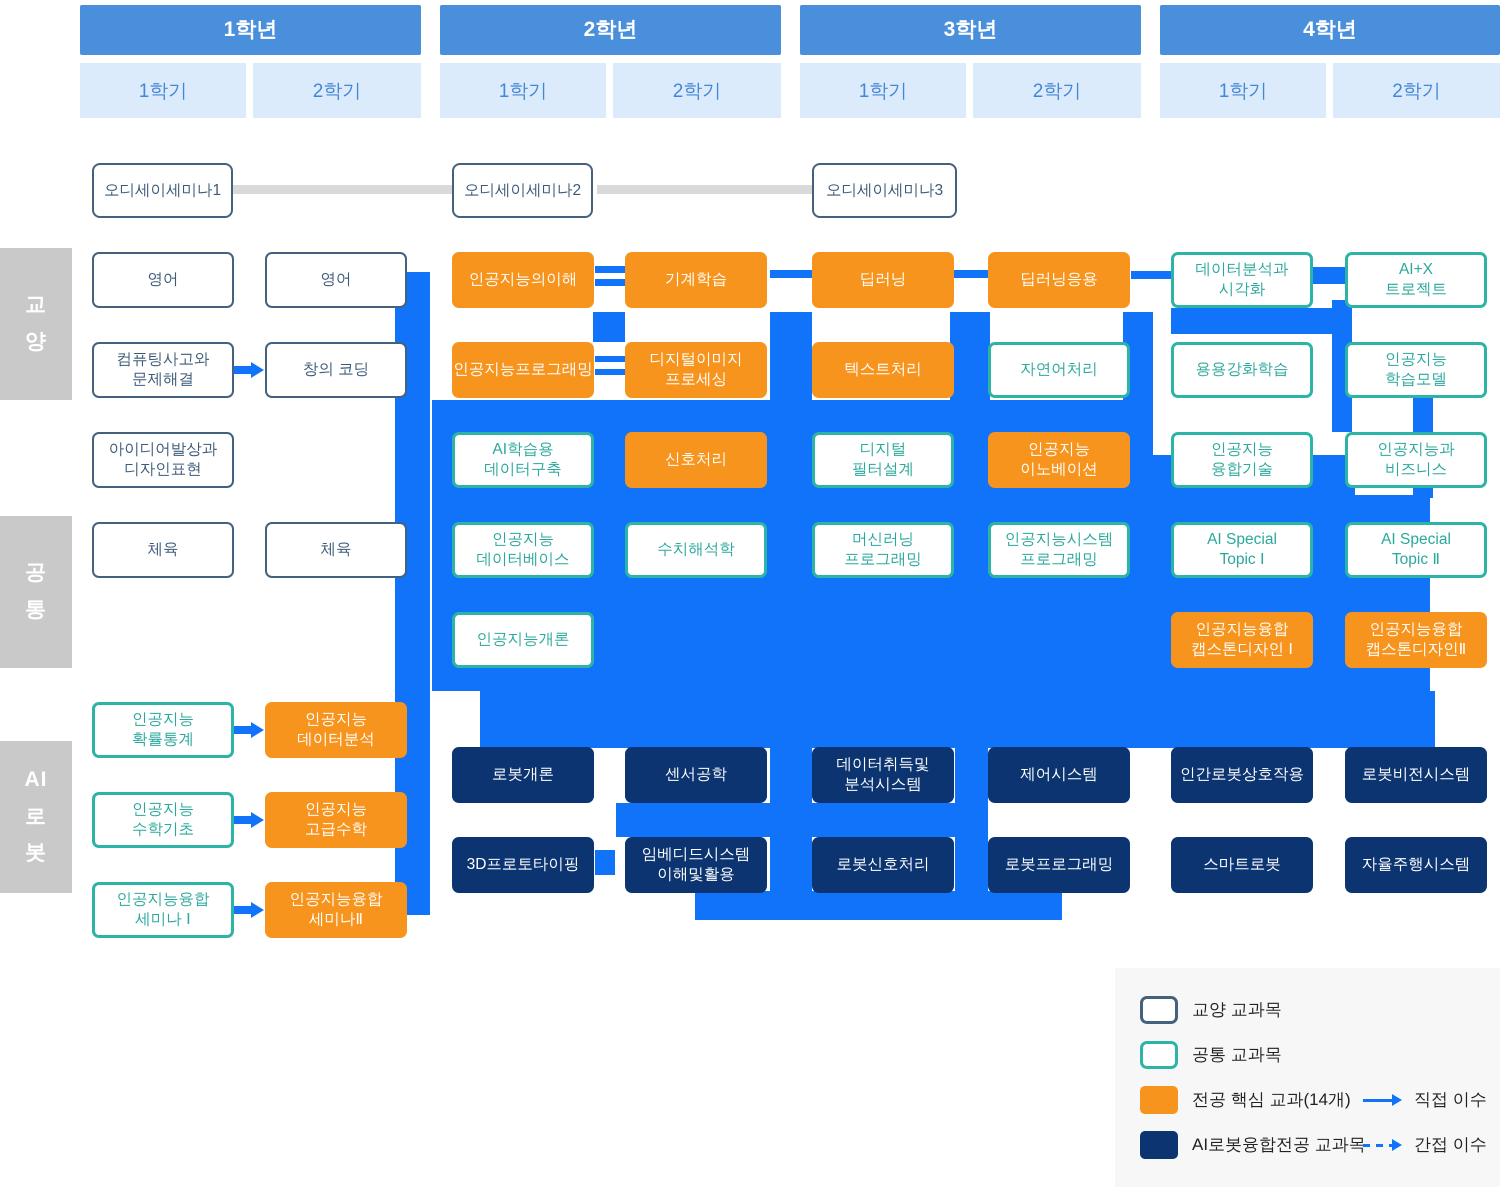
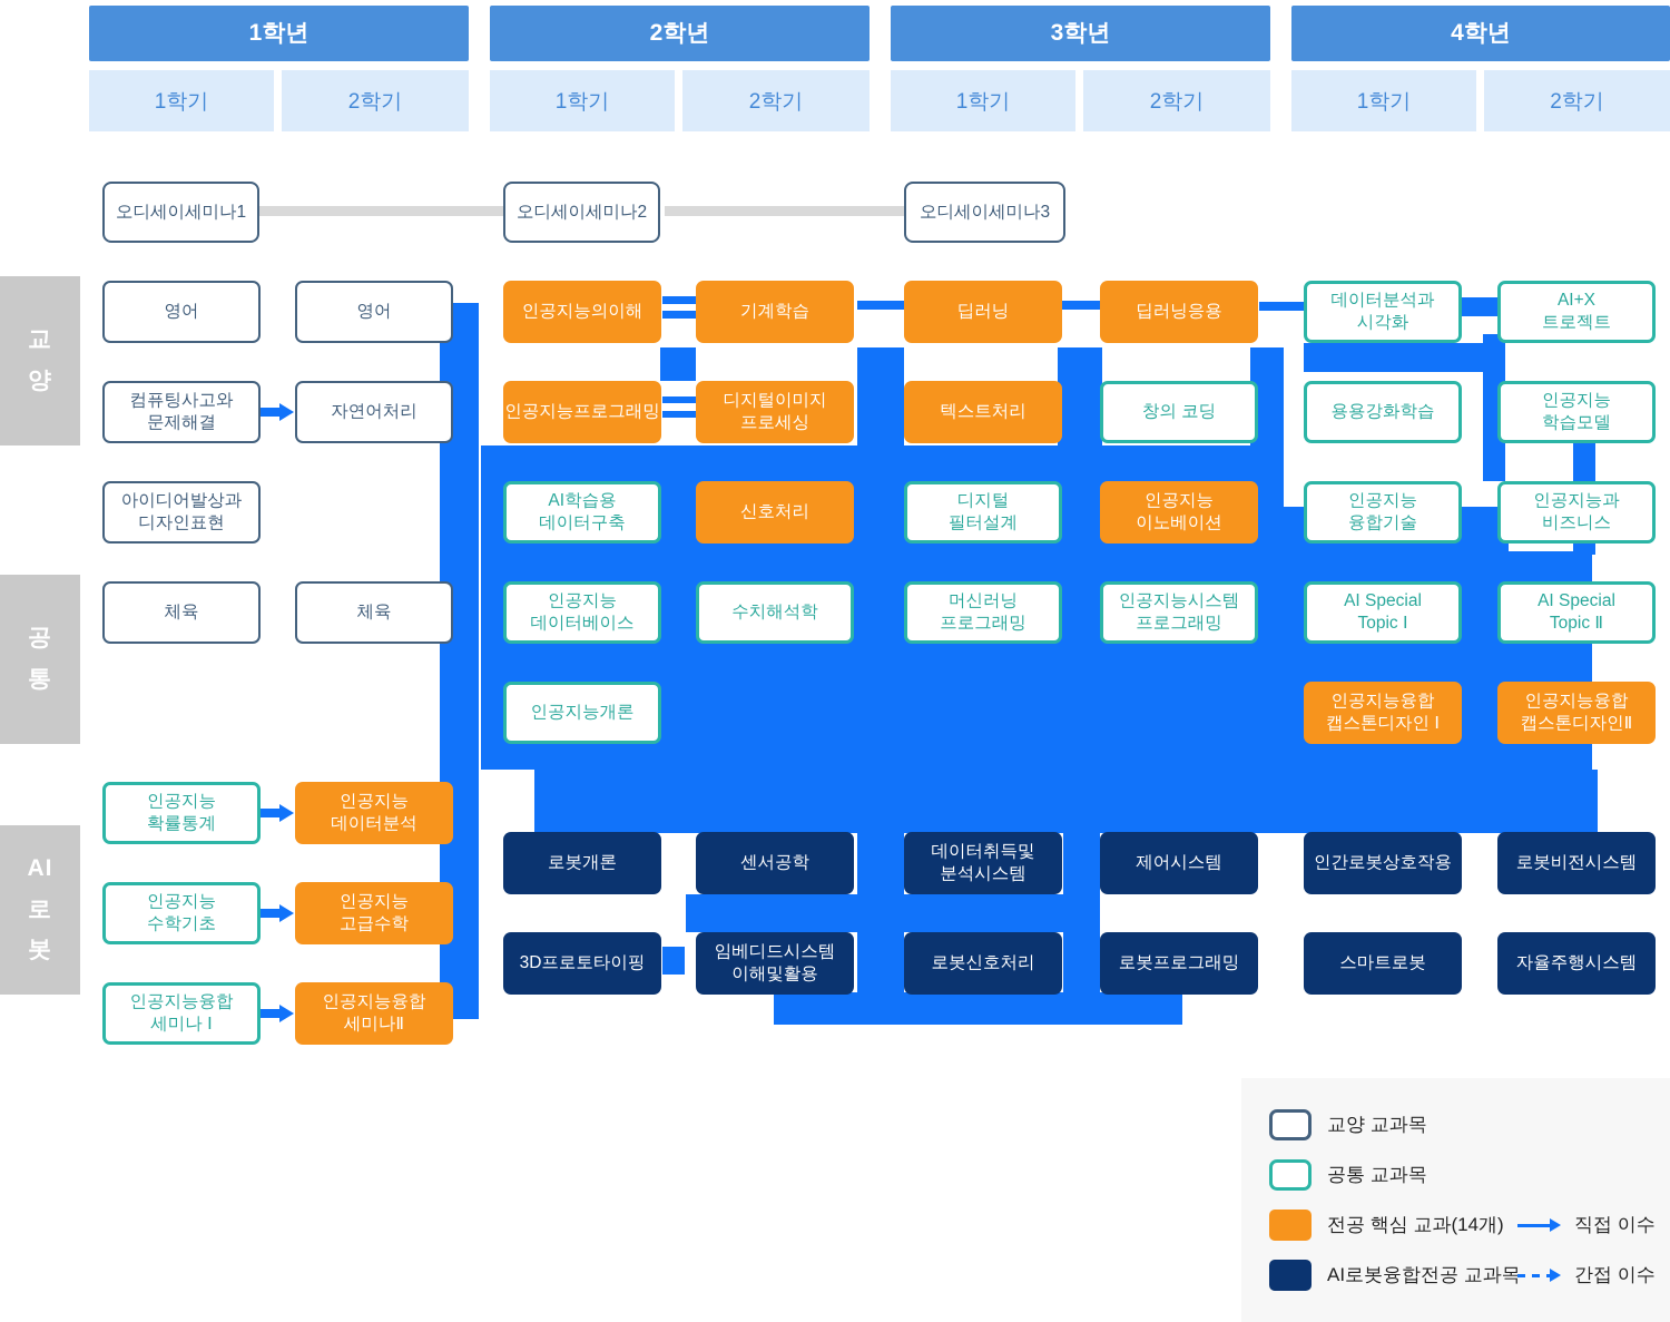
  1학년
  1학기
  2학기
  2학년
  1학기
  2학기
  3학년
  1학기
  2학기
  4학년
  1학기
  2학기
  교
  양
  공
  통
  AI
  로
  봇
  오디세이세미나1
  오디세이세미나2
  오디세이세미나3
  영어
  영어
  컴퓨팅사고와
  문제해결
- 창의 코딩
+ 자연어처리
  아이디어발상과
  디자인표현
  체육
  체육
  인공지능의이해
  기계학습
  딥러닝
  딥러닝응용
  인공지능프로그래밍
  디지털이미지
  프로세싱
  텍스트처리
  신호처리
  인공지능
  이노베이션
  인공지능융합
  캡스톤디자인 Ⅰ
  인공지능융합
  캡스톤디자인Ⅱ
  인공지능
  데이터분석
  인공지능
  고급수학
  인공지능융합
  세미나Ⅱ
  AI학습용
  데이터구축
  디지털
  필터설계
- 자연어처리
+ 창의 코딩
  데이터분석과
  시각화
  AI+X
  트로젝트
  용용강화학습
  인공지능
  학습모델
  인공지능
  융합기술
  인공지능과
  비즈니스
  인공지능
  데이터베이스
  수치해석학
  머신러닝
  프로그래밍
  인공지능시스템
  프로그래밍
  AI Special
  Topic Ⅰ
  AI Special
  Topic Ⅱ
  인공지능개론
  인공지능
  확률통계
  인공지능
  수학기초
  인공지능융합
  세미나 Ⅰ
  로봇개론
  센서공학
  데이터취득및
  분석시스템
  제어시스템
  인간로봇상호작용
  로봇비전시스템
  3D프로토타이핑
  임베디드시스템
  이해및활용
  로봇신호처리
  로봇프로그래밍
  스마트로봇
  자율주행시스템
  교양 교과목
  공통 교과목
  전공 핵심 교과(14개)
  AI로봇융합전공 교과목
  직접 이수
  간접 이수
